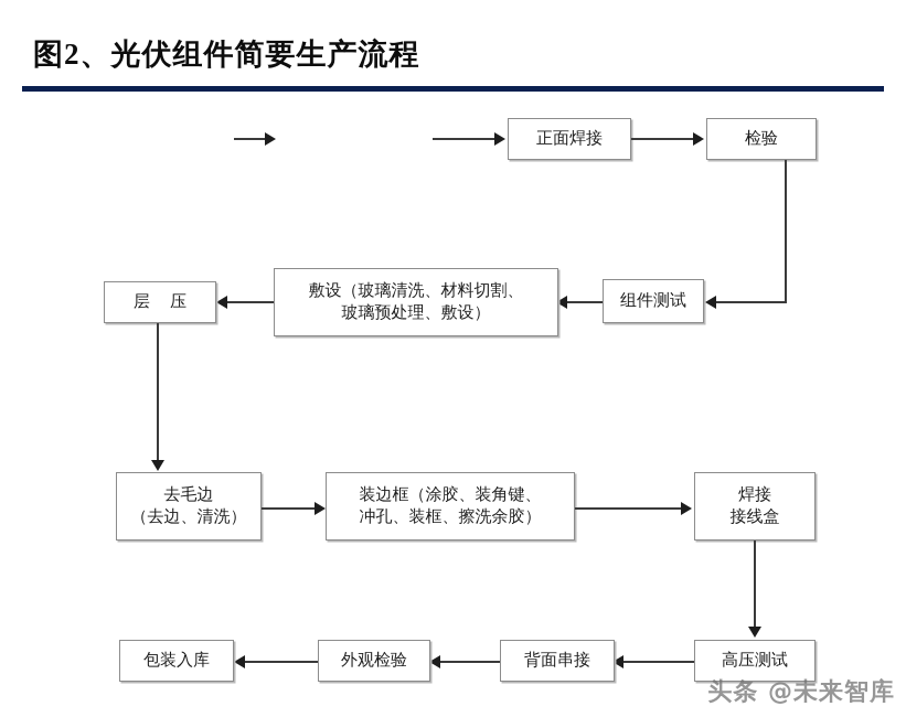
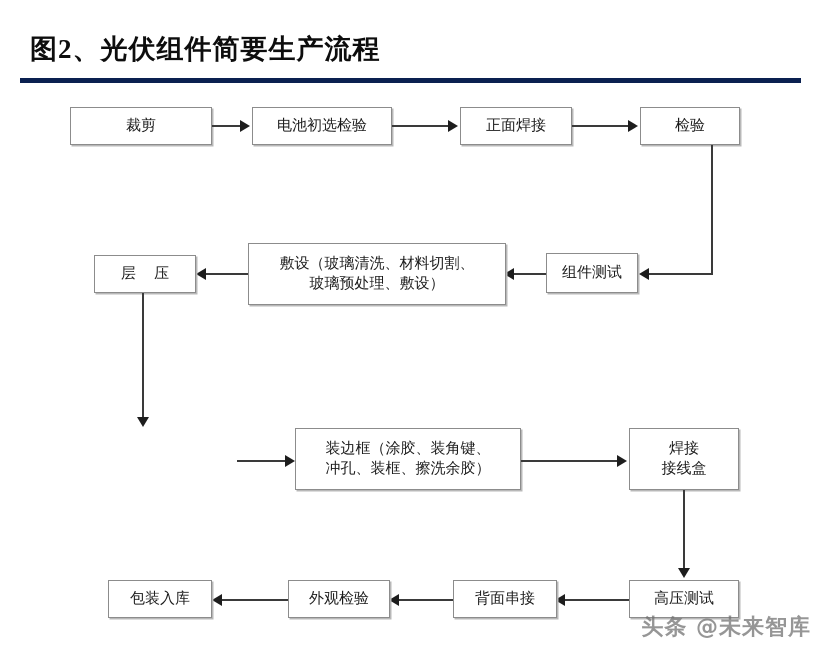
  图2、光伏组件简要生产流程
+ 裁剪
+ 电池初选检验
  正面焊接
  检验
  组件测试
  敷设（玻璃清洗、材料切割、
  玻璃预处理、敷设）
  层 压
- 去毛边
- （去边、清洗）
  装边框（涂胶、装角键、
  冲孔、装框、擦洗余胶）
  焊接
  接线盒
  高压测试
  背面串接
  外观检验
  包装入库
  头条 @未来智库
